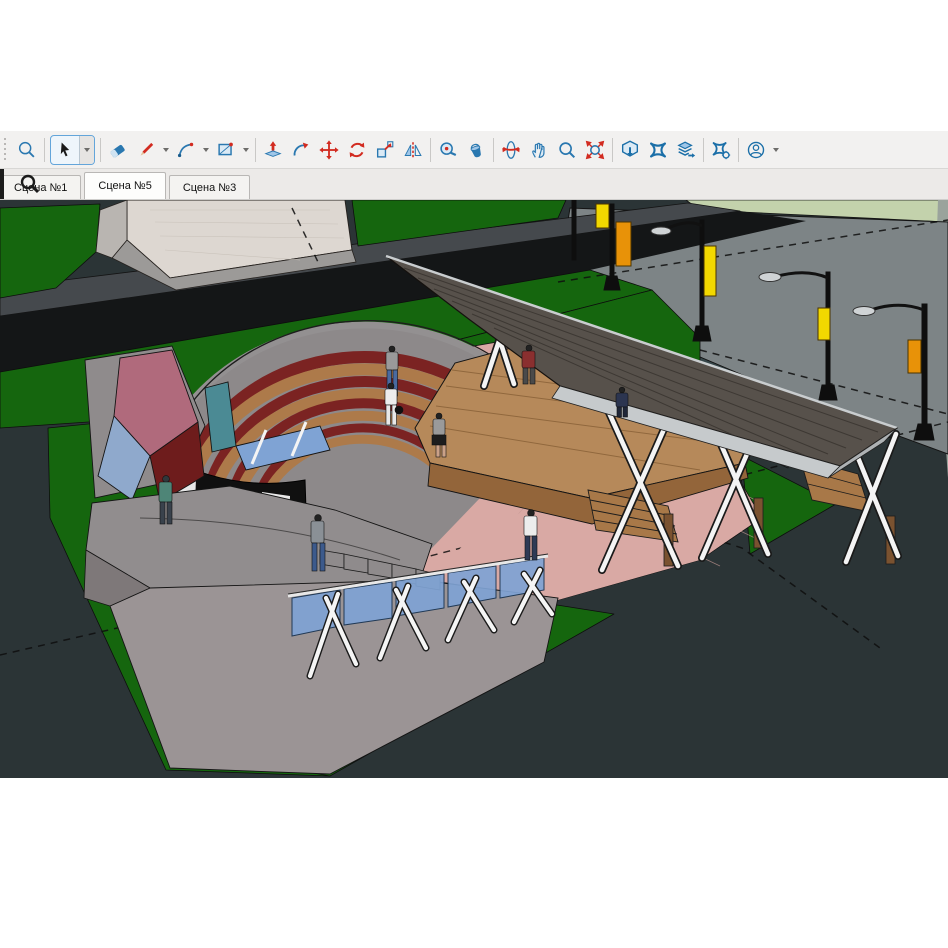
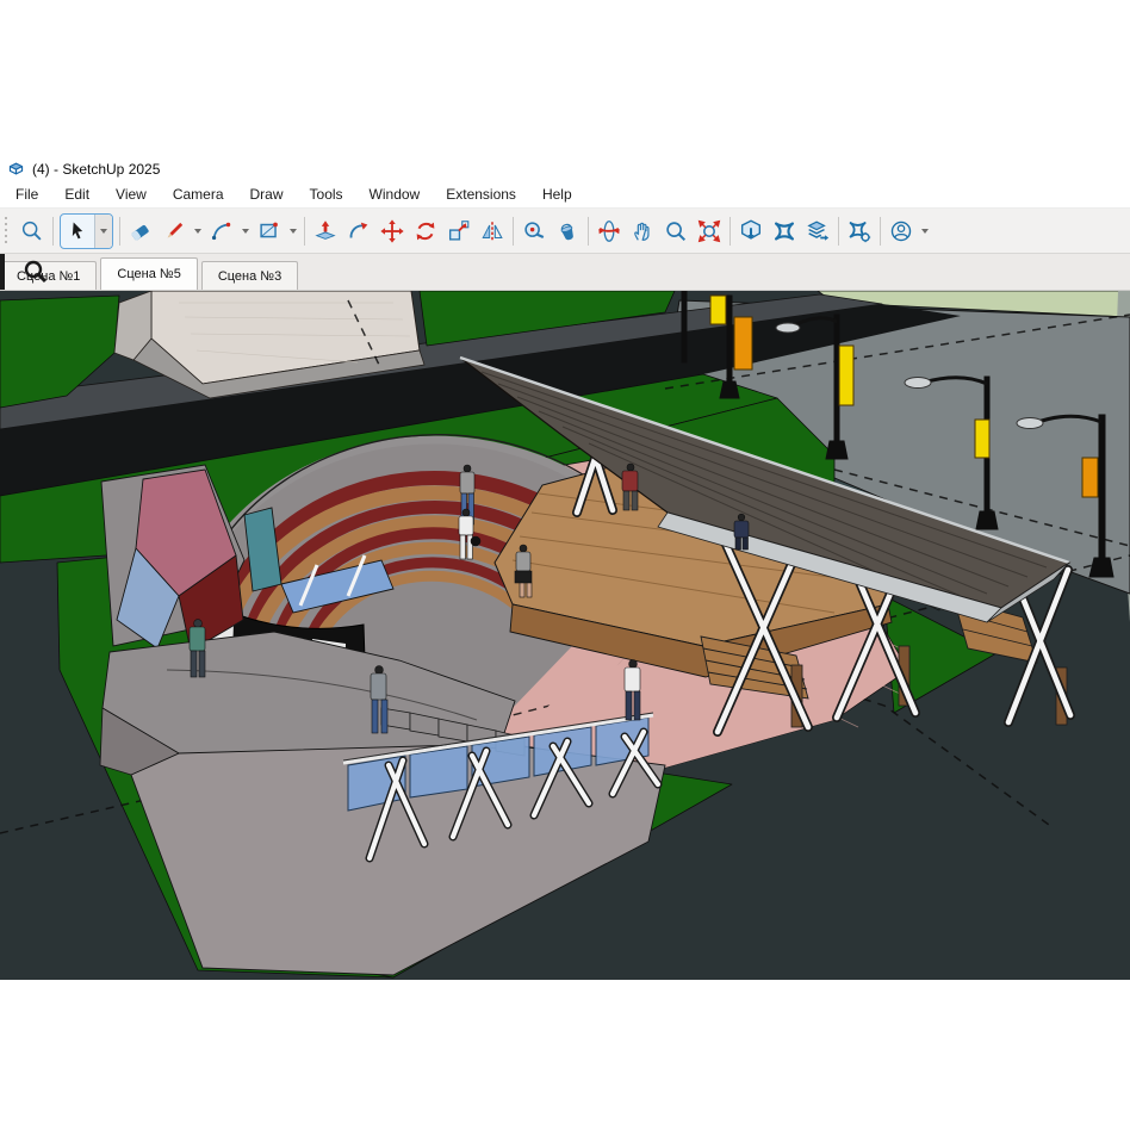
+ (4) - SketchUp 2025
+ File
+ Edit
+ View
+ Camera
+ Draw
+ Tools
+ Window
+ Extensions
+ Help
  Сна №1
  Сцена №5
  Сцена №3
